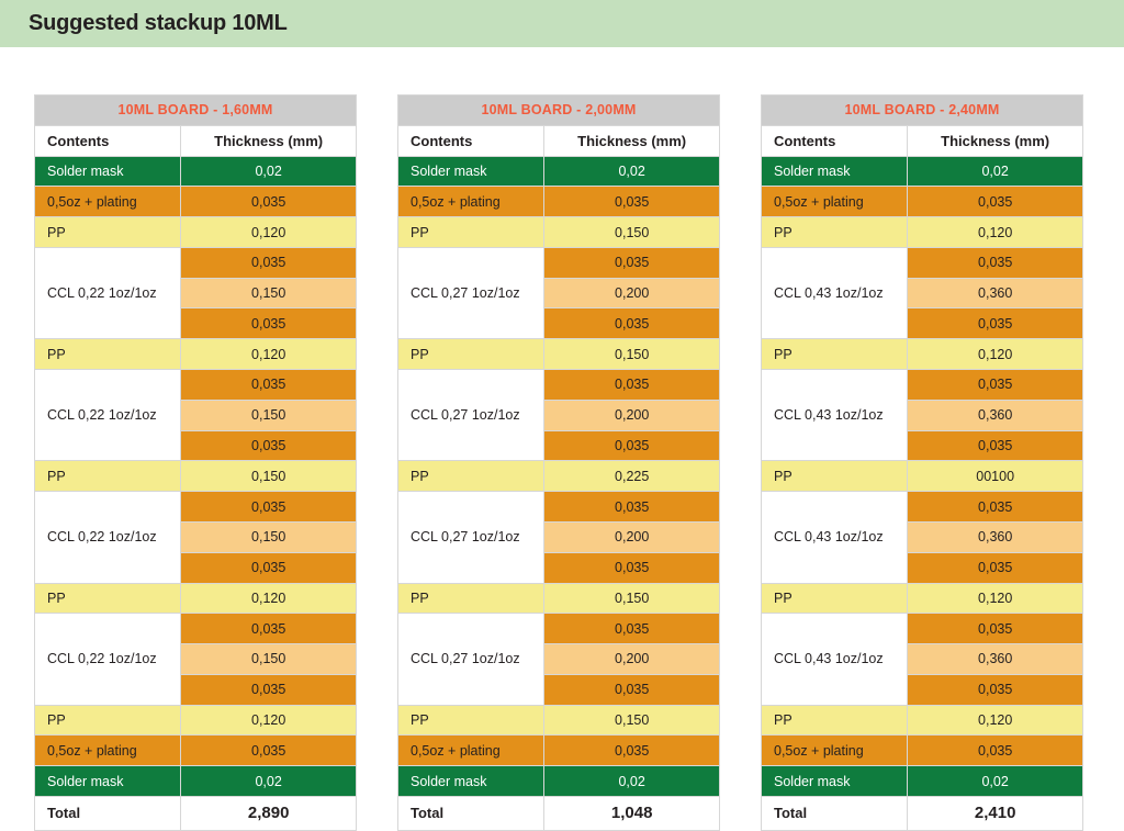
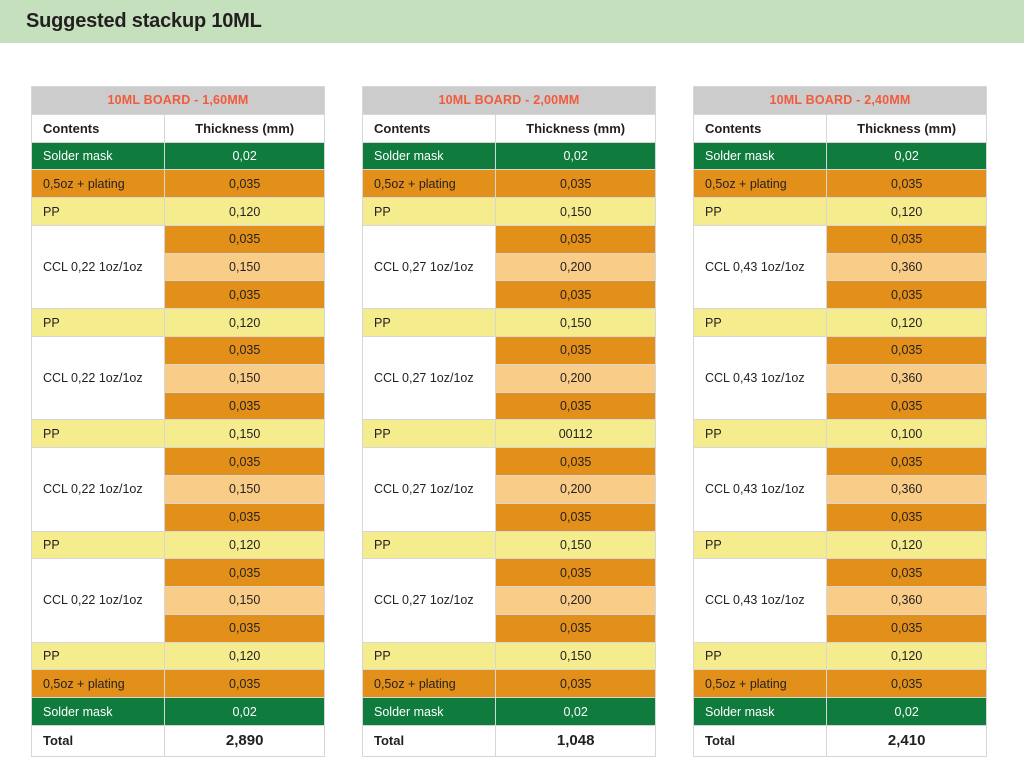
  Suggested stackup 10ML
  10ML BOARD - 1,60MM
  Contents	Thickness (mm)
  Solder mask	0,02
  0,5oz + plating	0,035
  PP	0,120
  CCL 0,22 1oz/1oz	0,035
  0,150
  0,035
  PP	0,120
  CCL 0,22 1oz/1oz	0,035
  0,150
  0,035
  PP	0,150
  CCL 0,22 1oz/1oz	0,035
  0,150
  0,035
  PP	0,120
  CCL 0,22 1oz/1oz	0,035
  0,150
  0,035
  PP	0,120
  0,5oz + plating	0,035
  Solder mask	0,02
  Total	2,890
  10ML BOARD - 2,00MM
  Contents	Thickness (mm)
  Solder mask	0,02
  0,5oz + plating	0,035
  PP	0,150
  CCL 0,27 1oz/1oz	0,035
  0,200
  0,035
  PP	0,150
  CCL 0,27 1oz/1oz	0,035
  0,200
  0,035
- PP	0,225
+ PP	00112
  CCL 0,27 1oz/1oz	0,035
  0,200
  0,035
  PP	0,150
  CCL 0,27 1oz/1oz	0,035
  0,200
  0,035
  PP	0,150
  0,5oz + plating	0,035
  Solder mask	0,02
  Total	1,048
  10ML BOARD - 2,40MM
  Contents	Thickness (mm)
  Solder mask	0,02
  0,5oz + plating	0,035
  PP	0,120
  CCL 0,43 1oz/1oz	0,035
  0,360
  0,035
  PP	0,120
  CCL 0,43 1oz/1oz	0,035
  0,360
  0,035
- PP	00100
+ PP	0,100
  CCL 0,43 1oz/1oz	0,035
  0,360
  0,035
  PP	0,120
  CCL 0,43 1oz/1oz	0,035
  0,360
  0,035
  PP	0,120
  0,5oz + plating	0,035
  Solder mask	0,02
  Total	2,410
